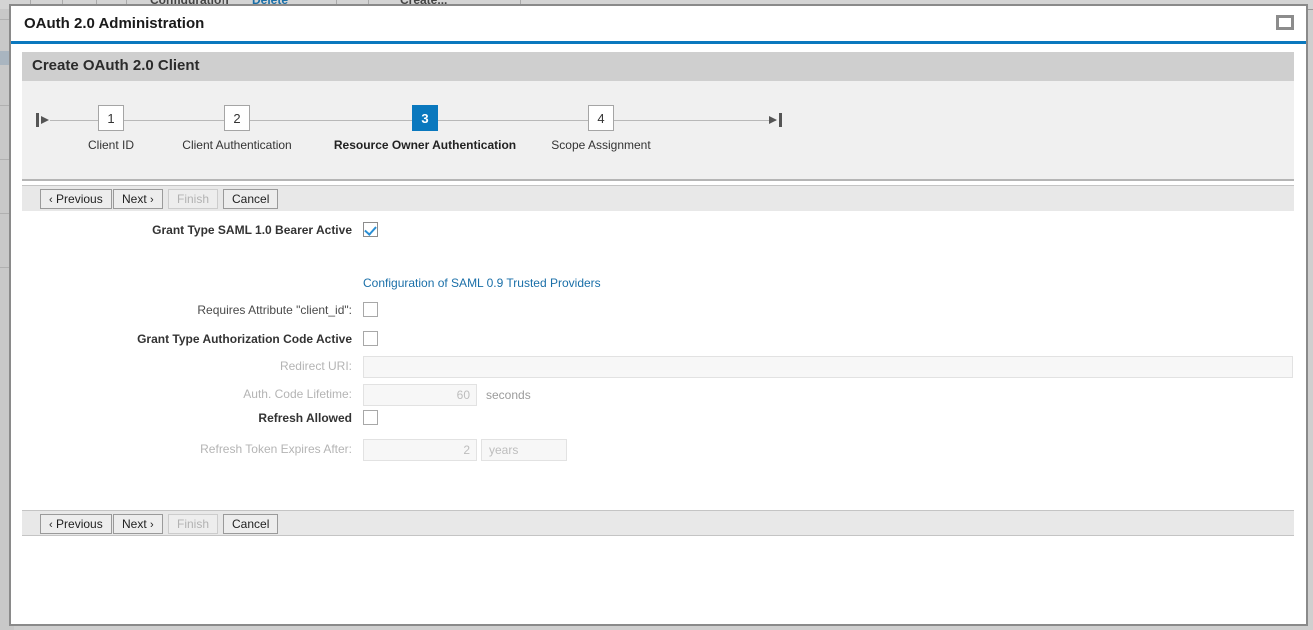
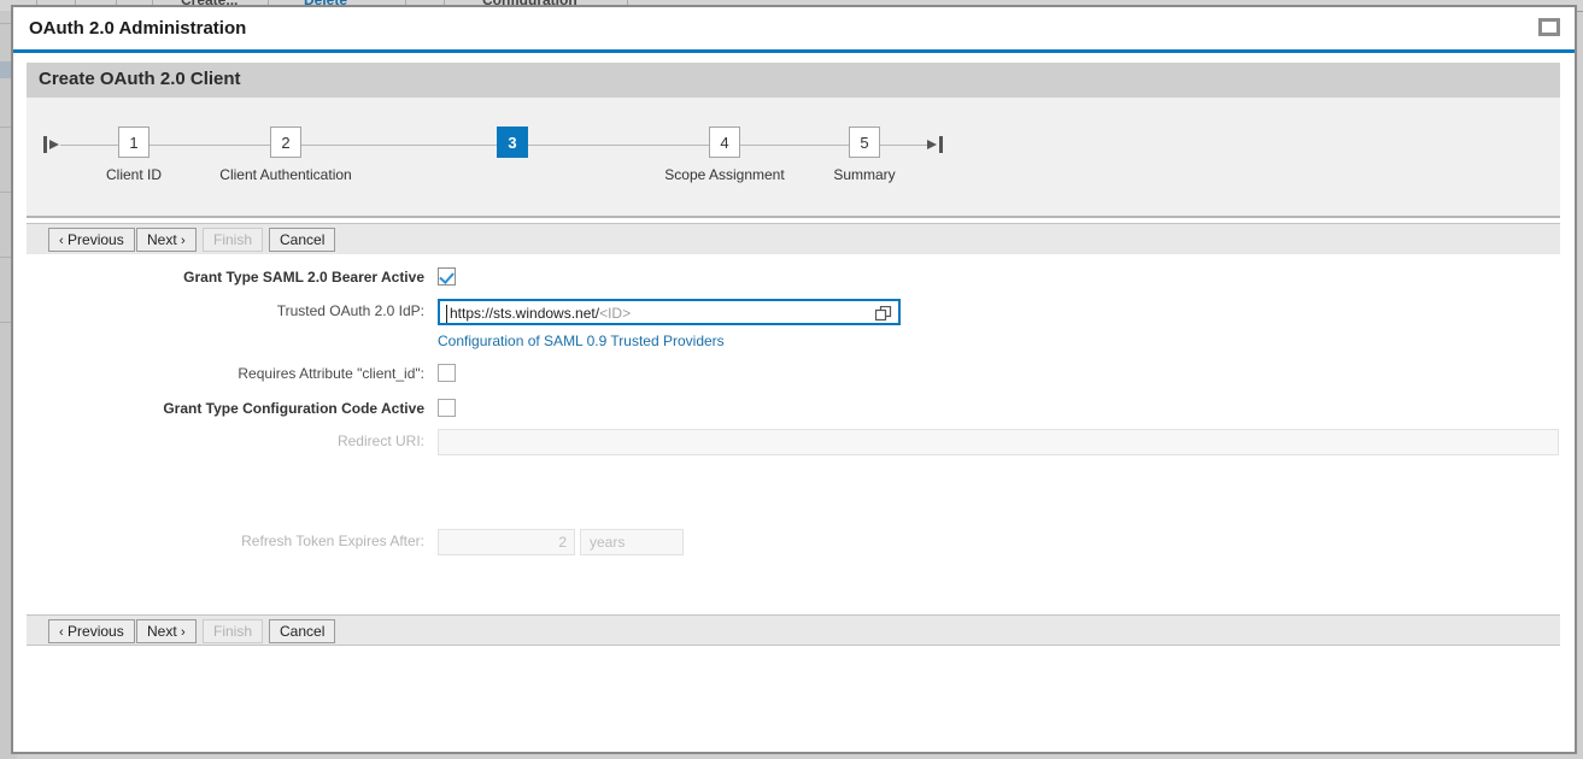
- Configuration
+ Create...
  Delete
- Create...
+ Configuration
  OAuth 2.0 Administration
  Create OAuth 2.0 Client
  1
  Client ID
  2
  Client Authentication
  3
- Resource Owner Authentication
  4
  Scope Assignment
+ 5
+ Summary
  ‹ Previous
  Next ›
  Finish
  Cancel
- Grant Type SAML 1.0 Bearer Active
+ Grant Type SAML 2.0 Bearer Active
+ Trusted OAuth 2.0 IdP:
+ https://sts.windows.net/<ID>
  Configuration of SAML 0.9 Trusted Providers
  Requires Attribute "client_id":
- Grant Type Authorization Code Active
+ Grant Type Configuration Code Active
  Redirect URI:
- Auth. Code Lifetime:
- 60
- seconds
- Refresh Allowed
  Refresh Token Expires After:
  2
  years
  ‹ Previous
  Next ›
  Finish
  Cancel
